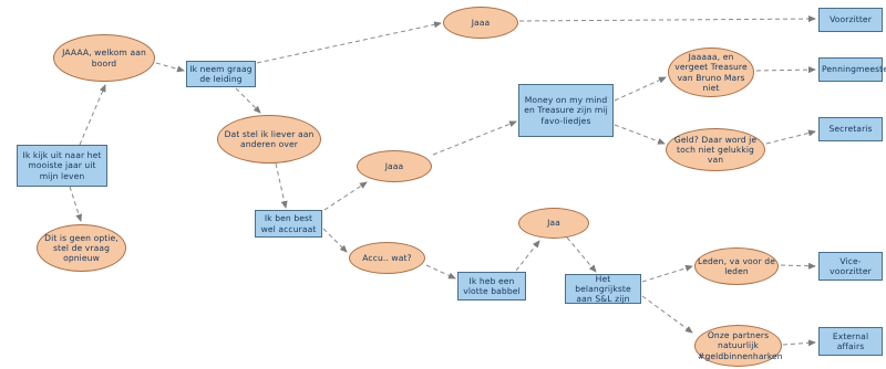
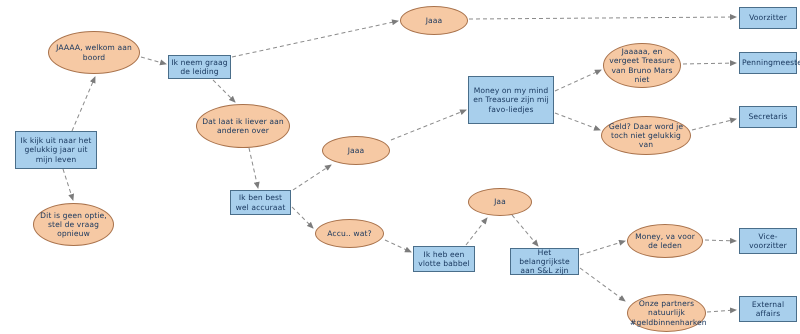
  JAAAA, welkom aan boord
  Ik neem graag de leiding
- Ik kijk uit naar het mooiste jaar uit mijn leven
+ Ik kijk uit naar het gelukkig jaar uit mijn leven
  Dit is geen optie, stel de vraag opnieuw
- Dat stel ik liever aan anderen over
+ Dat laat ik liever aan anderen over
  Ik ben best wel accuraat
  Jaaa
  Jaaa
  Accu.. wat?
  Money on my mind en Treasure zijn mij favo-liedjes
  Jaaaaa, en vergeet Treasure van Bruno Mars niet
  Geld? Daar word je toch niet gelukkig van
  Ik heb een vlotte babbel
  Jaa
  Het belangrijkste aan S&L zijn
- Leden, va voor de leden
+ Money, va voor de leden
  Onze partners natuurlijk #geldbinnenharken
  Voorzitter
  Penningmeest
  Secretaris
  Vice-voorzitter
  External affairs
